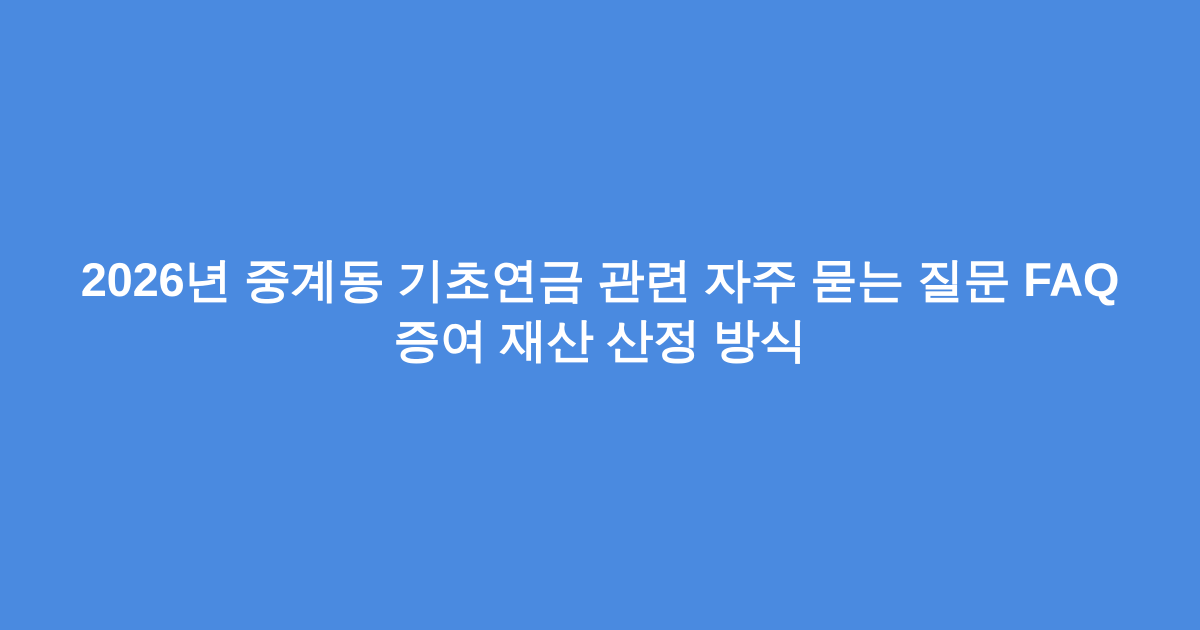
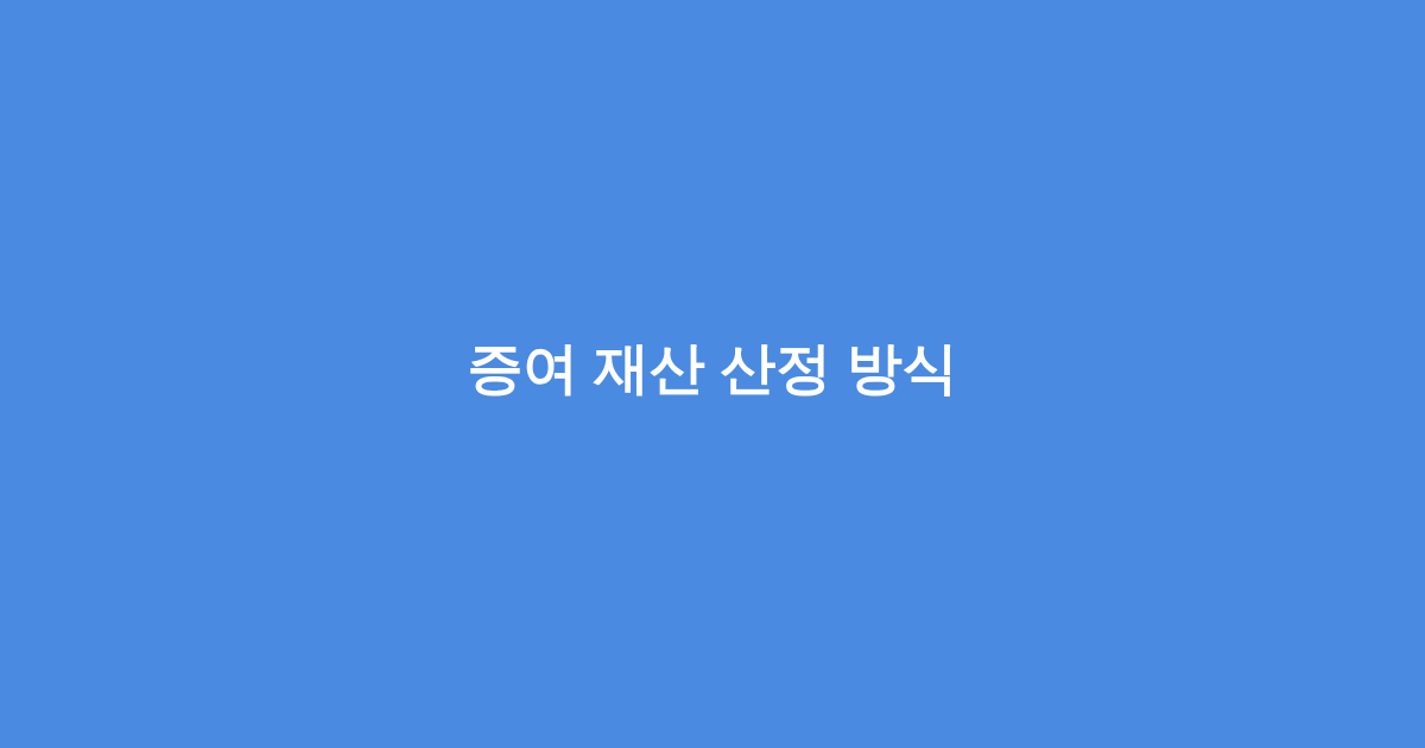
- 2026년 중계동 기초연금 관련 자주 묻는 질문 FAQ
  증여 재산 산정 방식
